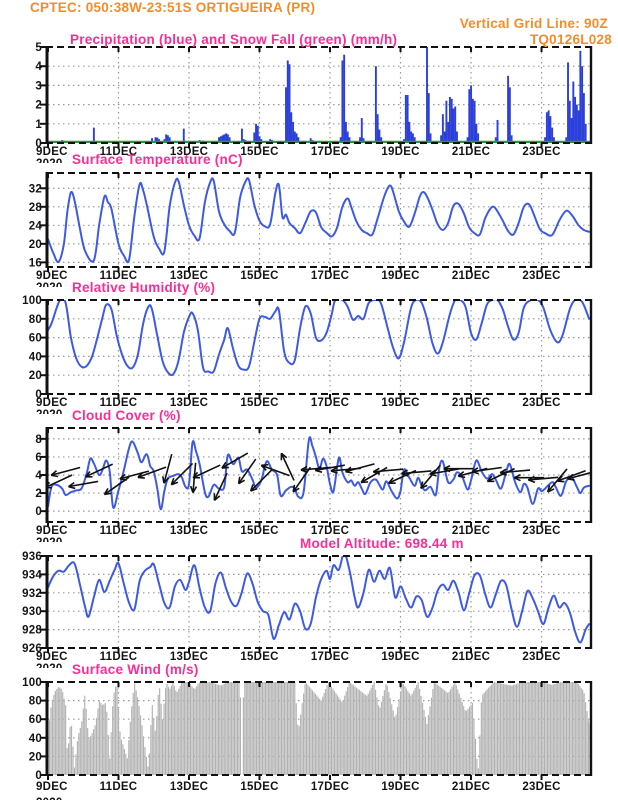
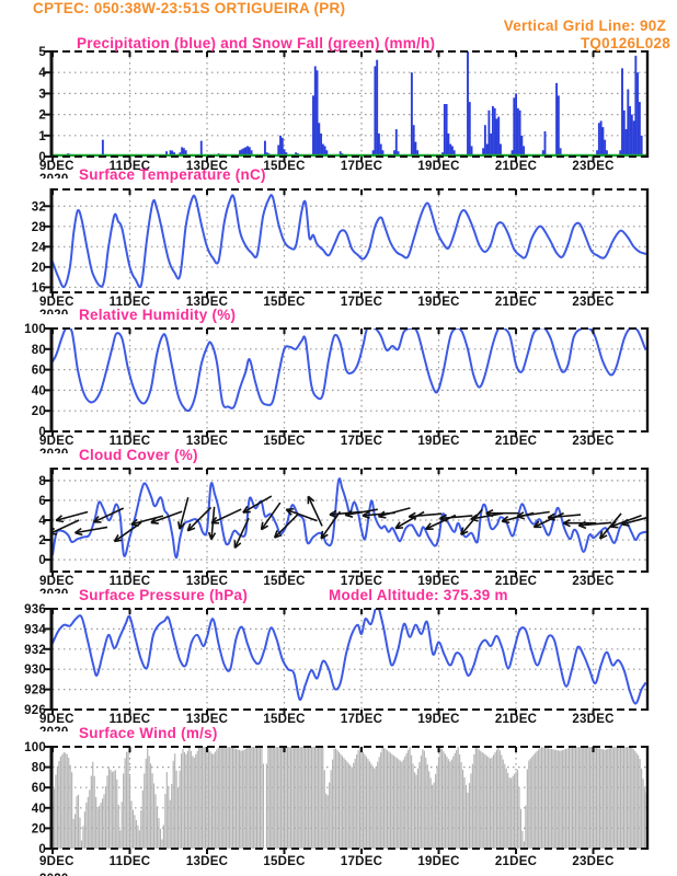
  9DEC
  11DEC
  13DEC
  15DEC
  17DEC
  19DEC
  21DEC
  23DEC
  0
  1
  2
  3
  4
  5
  9DEC
  11DEC
  13DEC
  15DEC
  17DEC
  19DEC
  21DEC
  23DEC
  16
  20
  24
  28
  32
  9DEC
  11DEC
  13DEC
  15DEC
  17DEC
  19DEC
  21DEC
  23DEC
  0
  20
  40
  60
  80
  100
  9DEC
  11DEC
  13DEC
  15DEC
  17DEC
  19DEC
  21DEC
  23DEC
  0
  2
  4
  6
  8
  9DEC
  11DEC
  13DEC
  15DEC
  17DEC
  19DEC
  21DEC
  23DEC
  926
  928
  930
  932
  934
  936
  9DEC
  11DEC
  13DEC
  15DEC
  17DEC
  19DEC
  21DEC
  23DEC
  0
  20
  40
  60
  80
  100
  CPTEC: 050:38W-23:51S ORTIGUEIRA (PR)
  Vertical Grid Line: 90Z
  TQ0126L028
  Precipitation (blue) and Snow Fall (green) (mm/h)
  Surface Temperature (nC)
  Relative Humidity (%)
  Cloud Cover (%)
+ Surface Pressure (hPa)
- Model Altitude: 698.44 m
+ Model Altitude: 375.39 m
  Surface Wind (m/s)
